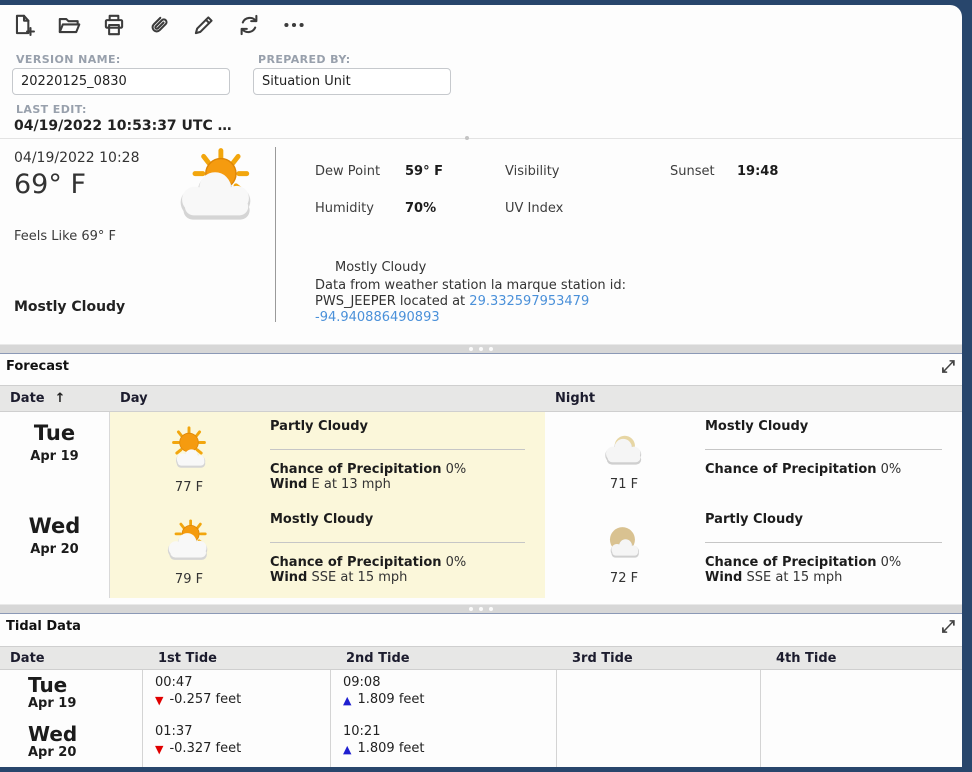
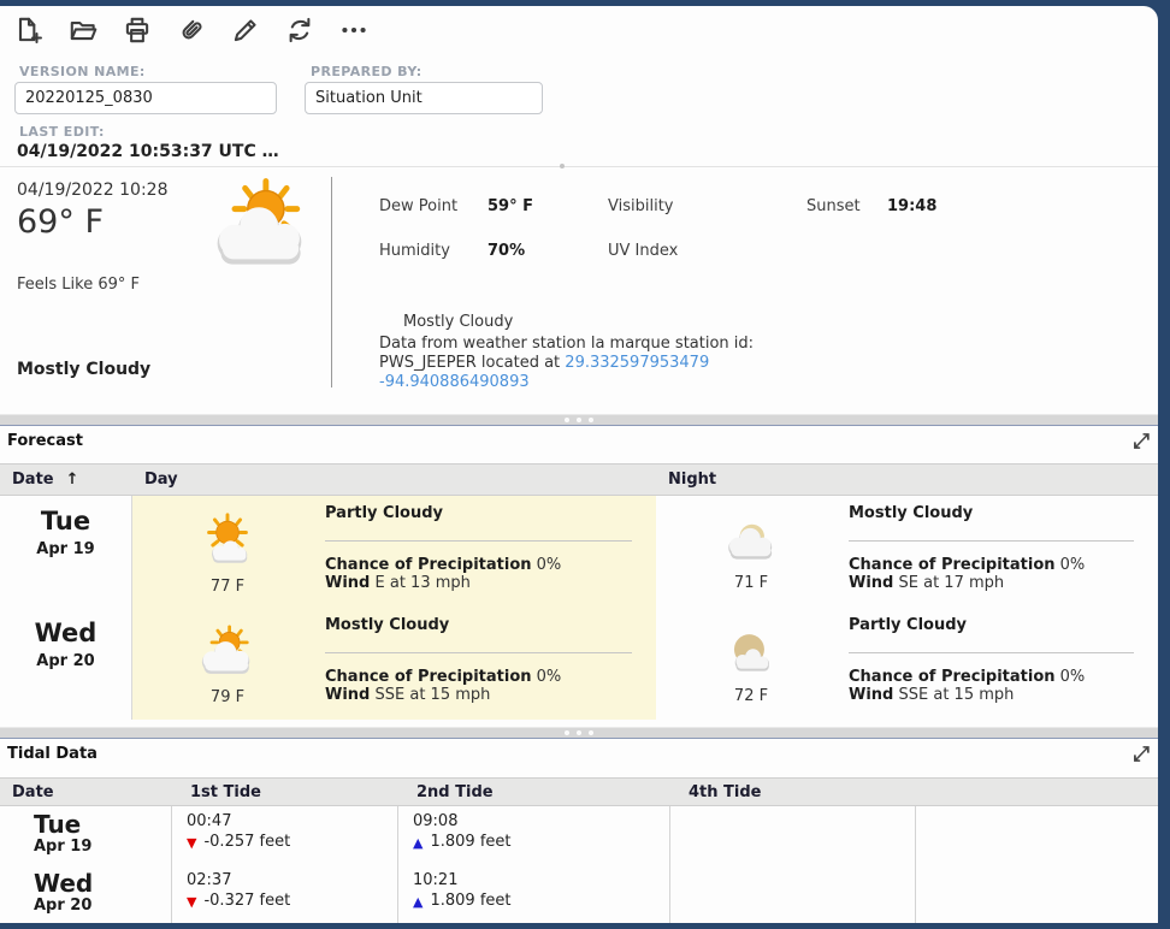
  VERSION NAME:
  20220125_0830
  PREPARED BY:
  Situation Unit
  LAST EDIT:
  04/19/2022 10:53:37 UTC …
  04/19/2022 10:28
  69° F
  Feels Like 69° F
  Mostly Cloudy
  Dew Point
  59° F
  Visibility
  Sunset
  19:48
  Humidity
  70%
  UV Index
  Mostly Cloudy
  Data from weather station la marque station id: PWS_JEEPER located at 29.332597953479 -94.940886490893
  Forecast
  ⤢
  Date ↑
  Day
  Night
  Tue
  Apr 19
  77 F
  Partly Cloudy
  Chance of Precipitation 0%
  Wind E at 13 mph
  71 F
  Mostly Cloudy
  Chance of Precipitation 0%
+ Wind SE at 17 mph
  Wed
  Apr 20
  79 F
  Mostly Cloudy
  Chance of Precipitation 0%
  Wind SSE at 15 mph
  72 F
  Partly Cloudy
  Chance of Precipitation 0%
  Wind SSE at 15 mph
  Tidal Data
  ⤢
  Date
  1st Tide
  2nd Tide
- 3rd Tide
  4th Tide
  Tue
  Apr 19
  00:47
  ▼
  -0.257 feet
  09:08
  ▲
  1.809 feet
  Wed
  Apr 20
- 01:37
+ 02:37
  ▼
  -0.327 feet
  10:21
  ▲
  1.809 feet
